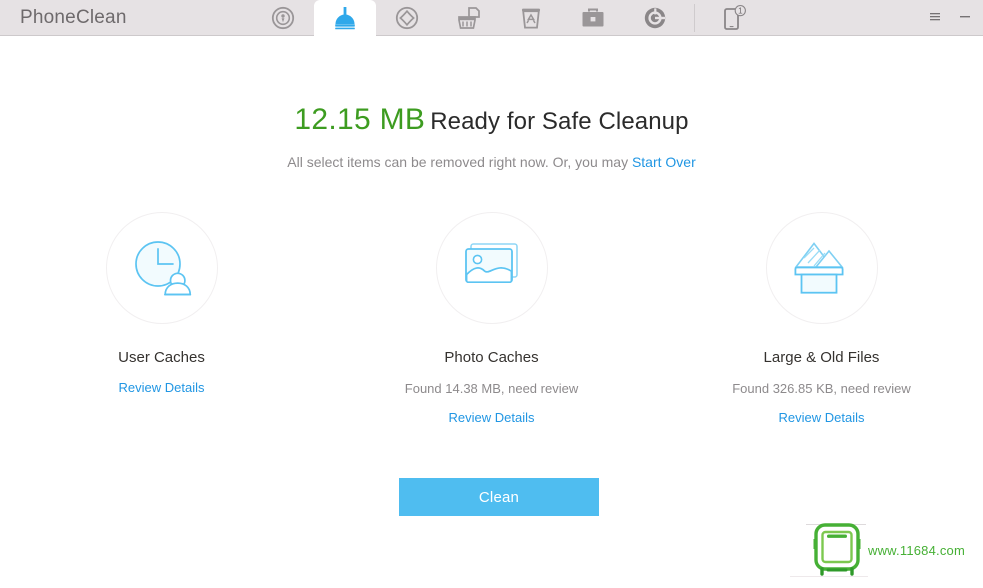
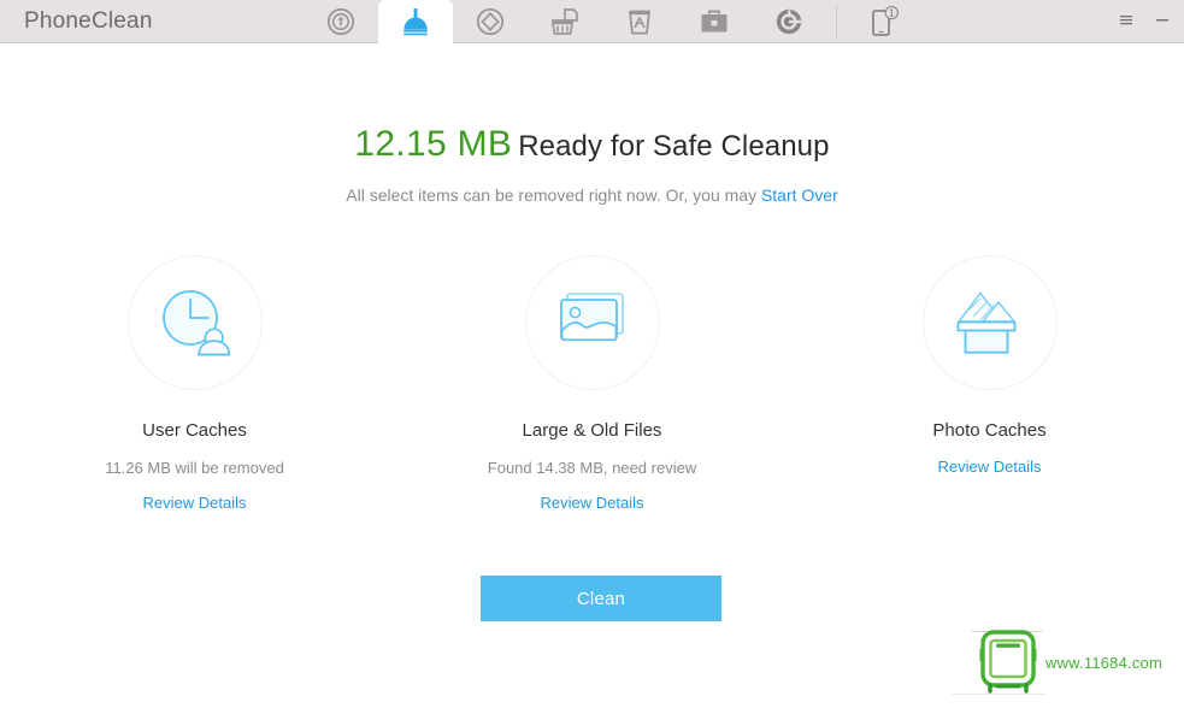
  PhoneClean
  1
  12.15 MB Ready for Safe Cleanup
  All select items can be removed right now. Or, you may Start Over
  User Caches
+ 11.26 MB will be removed
  Review Details
- Photo Caches
+ Large & Old Files
  Found 14.38 MB, need review
  Review Details
- Large & Old Files
+ Photo Caches
- Found 326.85 KB, need review
  Review Details
  Clean
  www.11684.com
